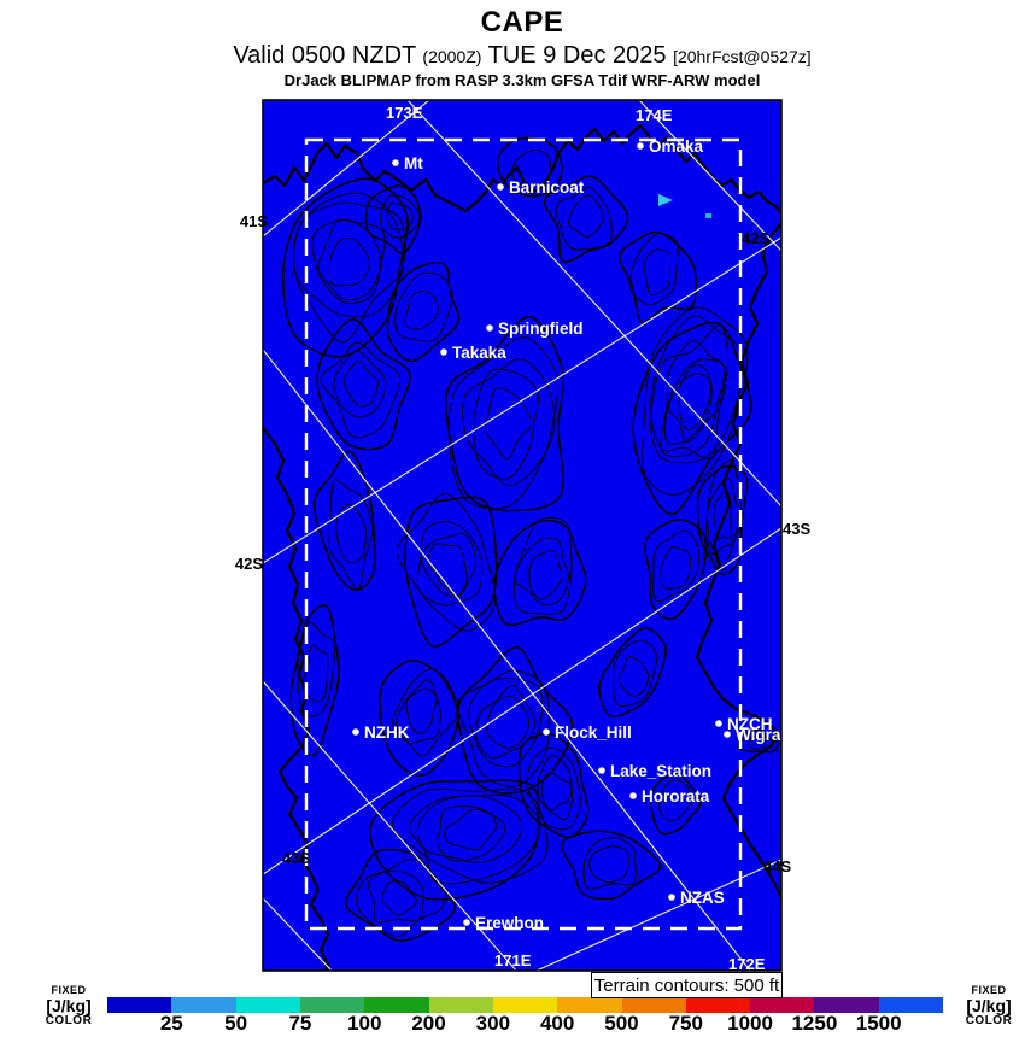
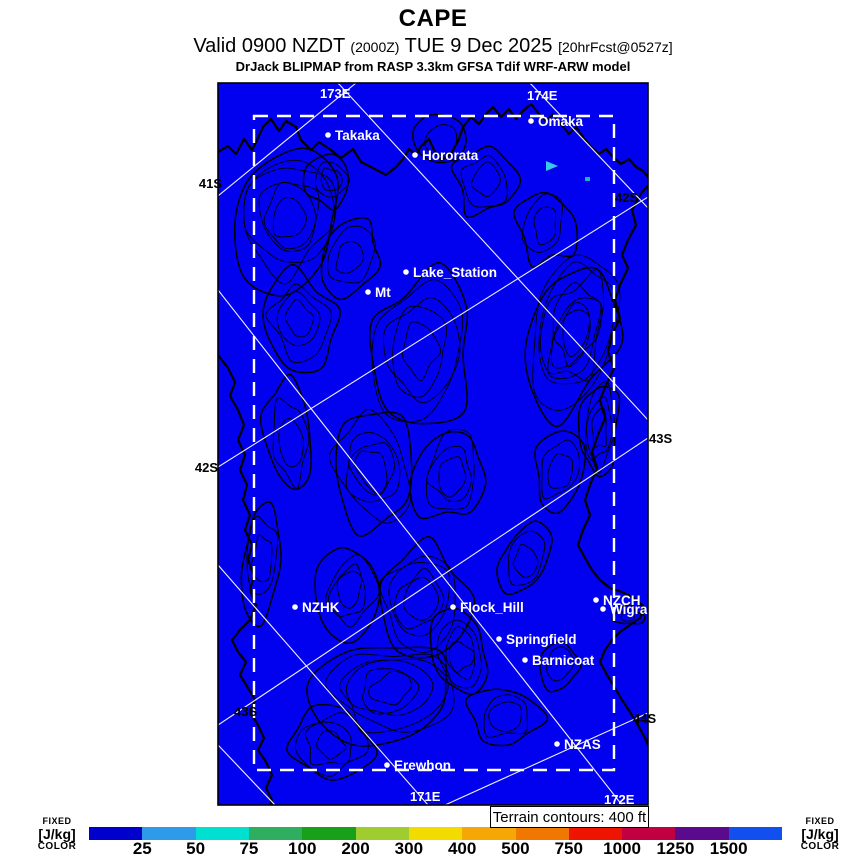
  CAPE
- Valid 0500 NZDT (2000Z) TUE 9 Dec 2025 [20hrFcst@0527z]
+ Valid 0900 NZDT (2000Z) TUE 9 Dec 2025 [20hrFcst@0527z]
  DrJack BLIPMAP from RASP 3.3km GFSA Tdif WRF-ARW model
- Mt
+ Takaka
- Barnicoat
+ Hororata
  Omaka
- Springfield
+ Lake_Station
- Takaka
+ Mt
  NZHK
  Flock_Hill
  NZCH
  Wigram
- Lake_Station
+ Springfield
- Hororata
+ Barnicoat
  NZAS
  Erewhon
  42S
  43S
  42S
  43S
  44S
  173E
  174E
  171E
  172E
- Terrain contours: 500 ft
+ Terrain contours: 400 ft
  FIXED
  [J/kg]
  COLOR
  25
  50
  75
  100
  200
  300
  400
  500
  750
  1000
  1250
  1500
  FIXED
  [J/kg]
  COLOR
